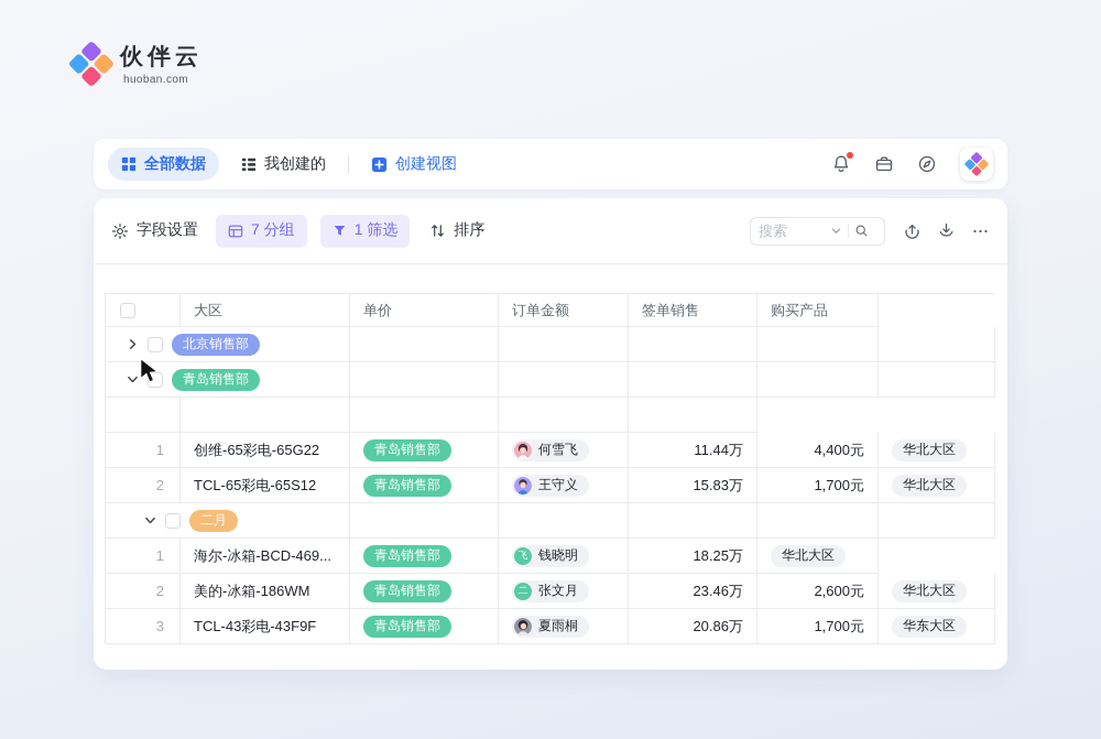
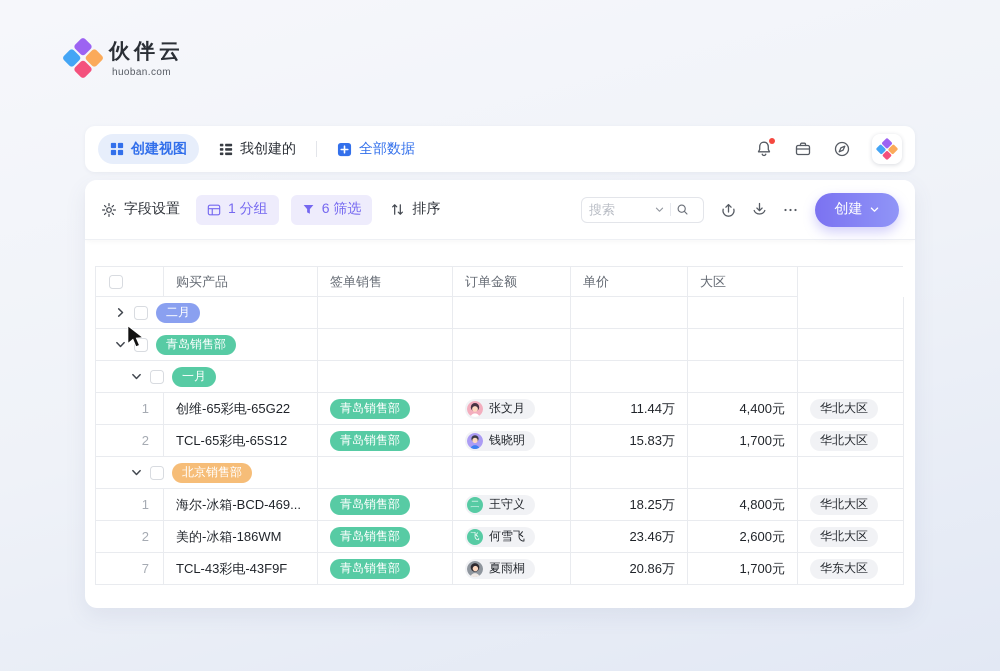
  伙伴云
  huoban.com
- 全部数据
+ 创建视图
  我创建的
- 创建视图
+ 全部数据
  字段设置
- 7 分组
+ 1 分组
- 1 筛选
+ 6 筛选
  排序
  搜索
+ 创建
- 大区
+ 购买产品
- 单价
+ 签单销售
  订单金额
- 签单销售
+ 单价
- 购买产品
+ 大区
- 北京销售部
+ 二月
  青岛销售部
+ 一月
  1
  创维-65彩电-65G22
  青岛销售部
- 何雪飞
+ 张文月
  11.44万
  4,400元
  华北大区
  2
  TCL-65彩电-65S12
  青岛销售部
- 王守义
+ 钱晓明
  15.83万
  1,700元
  华北大区
- 二月
+ 北京销售部
  1
  海尔-冰箱-BCD-469...
  青岛销售部
- 飞
+ 二
- 钱晓明
+ 王守义
  18.25万
+ 4,800元
  华北大区
  2
  美的-冰箱-186WM
  青岛销售部
- 二
+ 飞
- 张文月
+ 何雪飞
  23.46万
  2,600元
  华北大区
- 3
+ 7
  TCL-43彩电-43F9F
  青岛销售部
  夏雨桐
  20.86万
  1,700元
  华东大区
